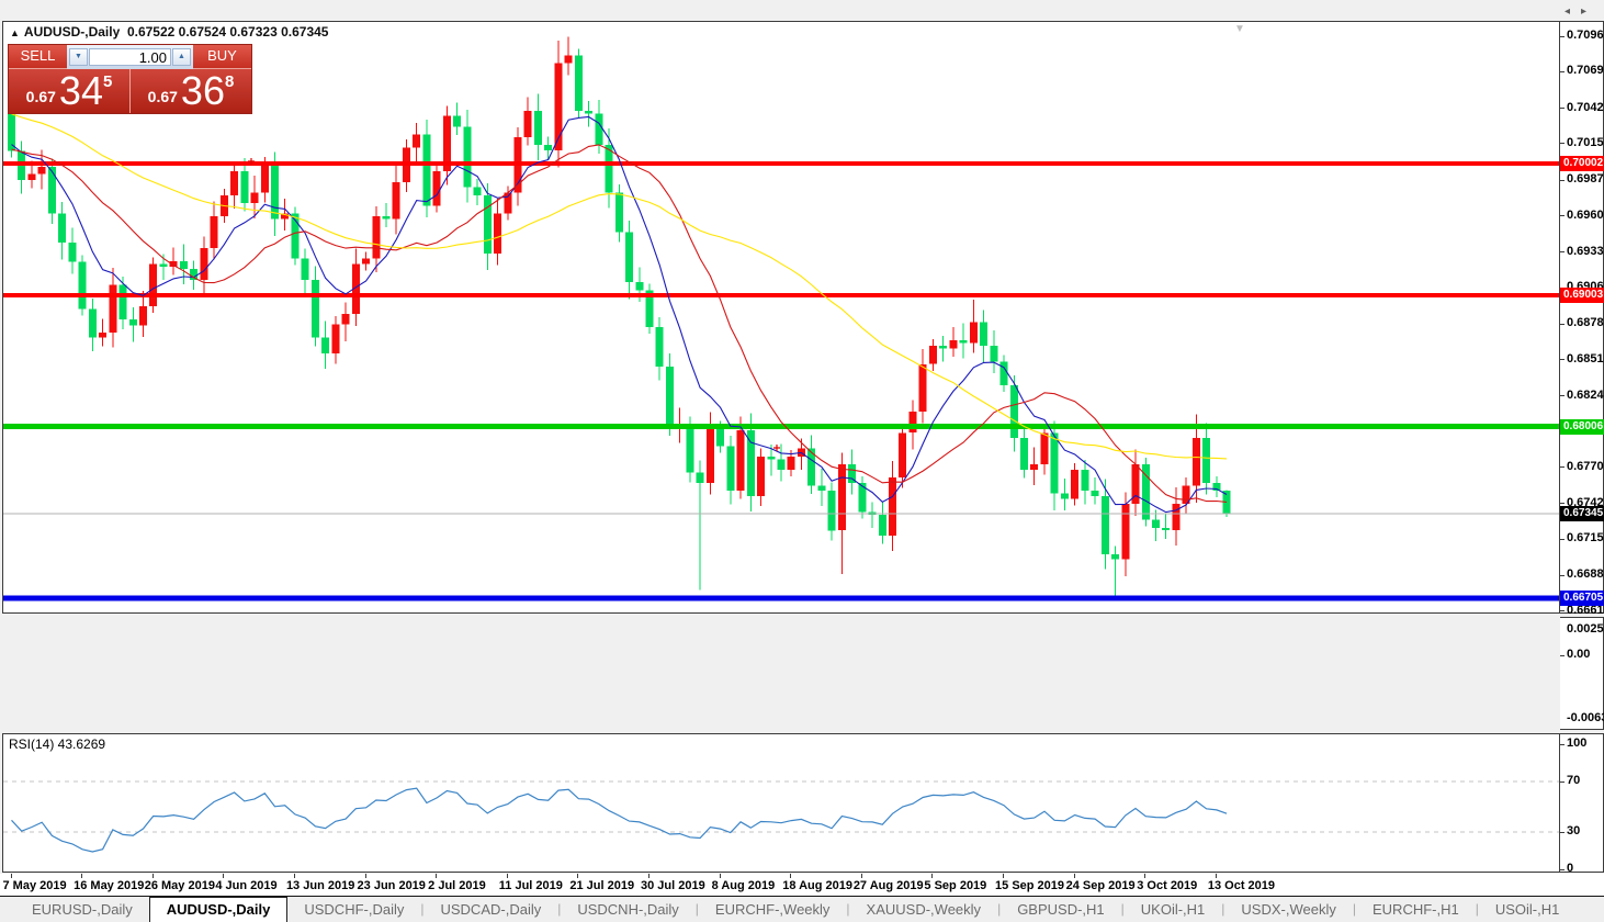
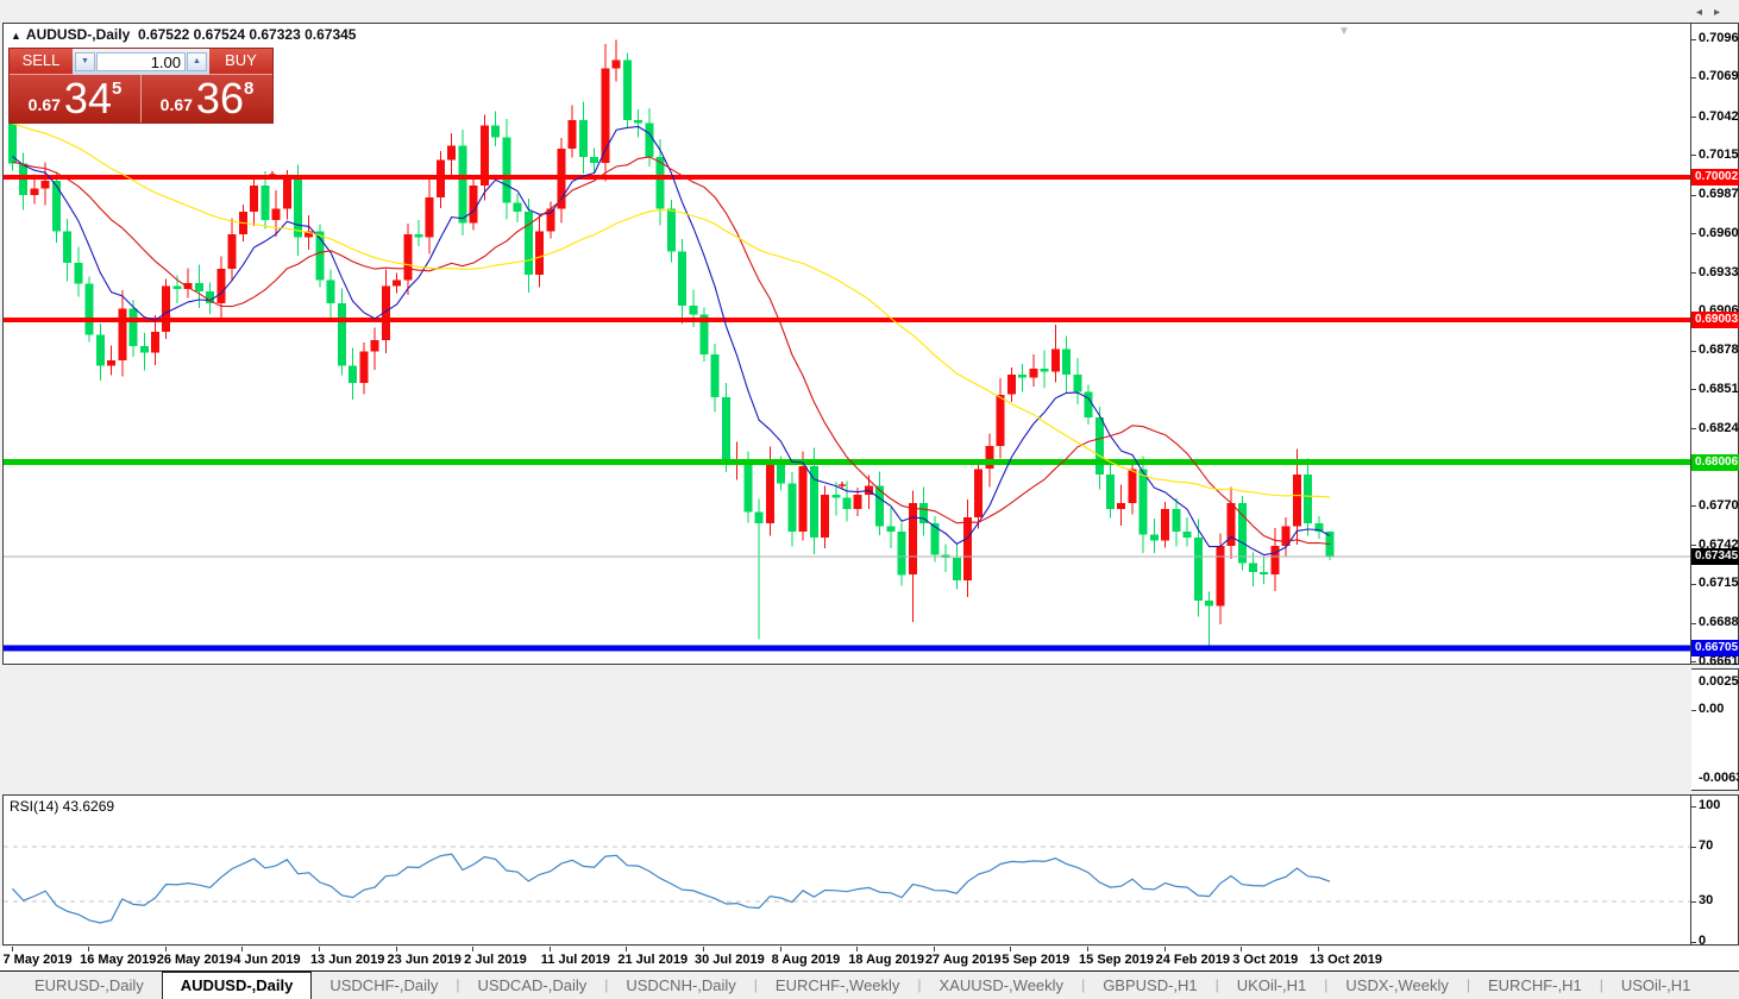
  ▲ AUDUSD-,Daily 0.67522 0.67524 0.67323 0.67345
  ▼
  SELL
  1.00
  BUY
  0.67
  34
  5
  0.67
  36
  8
  RSI(14) 43.6269
  0.7096
  0.7069
  0.7042
  0.7015
  0.6987
  0.6960
  0.6933
  0.6878
  0.6851
  0.6824
  0.6770
  0.6742
  0.6715
  0.6688
  0.6661
  0.70002
  0.69003
  0.68006
  0.66705
  0.67345
  0.0025
  0.00
  100
  70
  30
  0
  7 May 2019
  16 May 2019
  26 May 2019
  4 Jun 2019
  13 Jun 2019
  23 Jun 2019
  2 Jul 2019
  11 Jul 2019
  21 Jul 2019
  30 Jul 2019
  8 Aug 2019
  18 Aug 2019
  27 Aug 2019
  5 Sep 2019
  15 Sep 2019
- 24 Sep 2019
+ 24 Feb 2019
  3 Oct 2019
  13 Oct 2019
  EURUSD-,Daily
  AUDUSD-,Daily
  USDCHF-,Daily
  |
  USDCAD-,Daily
  |
  USDCNH-,Daily
  |
  EURCHF-,Weekly
  |
  XAUUSD-,Weekly
  |
  GBPUSD-,H1
  |
  UKOil-,H1
  |
  USDX-,Weekly
  |
  EURCHF-,H1
  |
  USOil-,H1
  ◂▸
